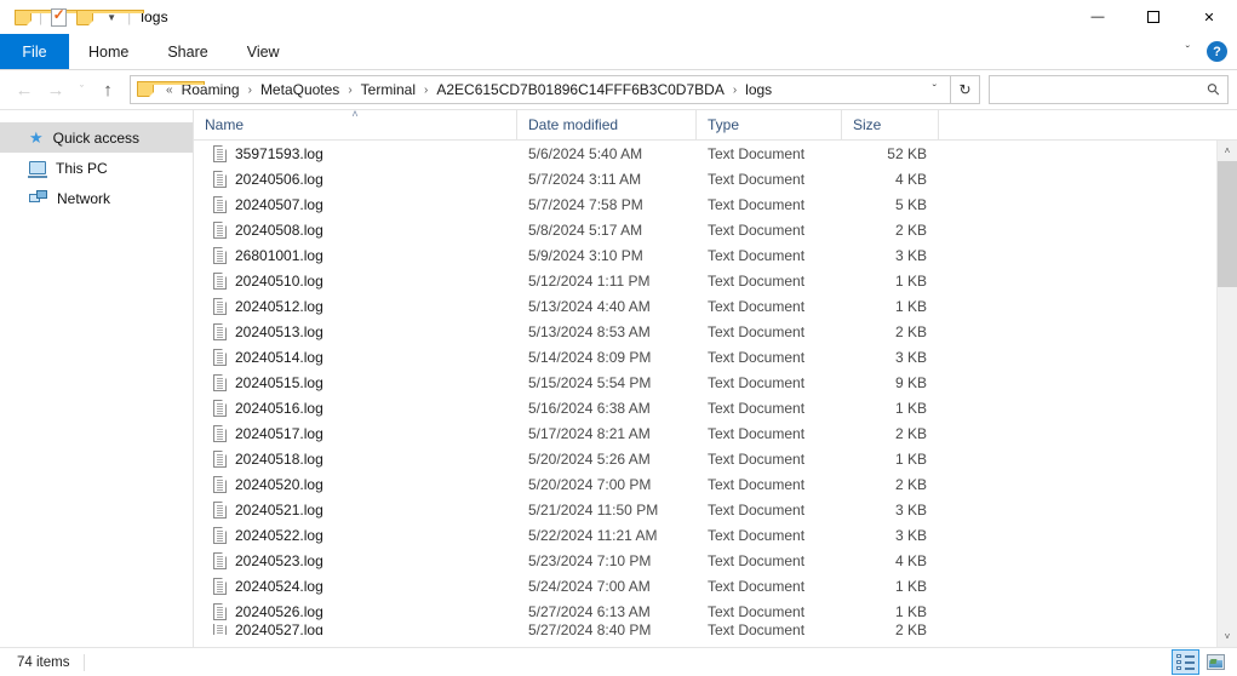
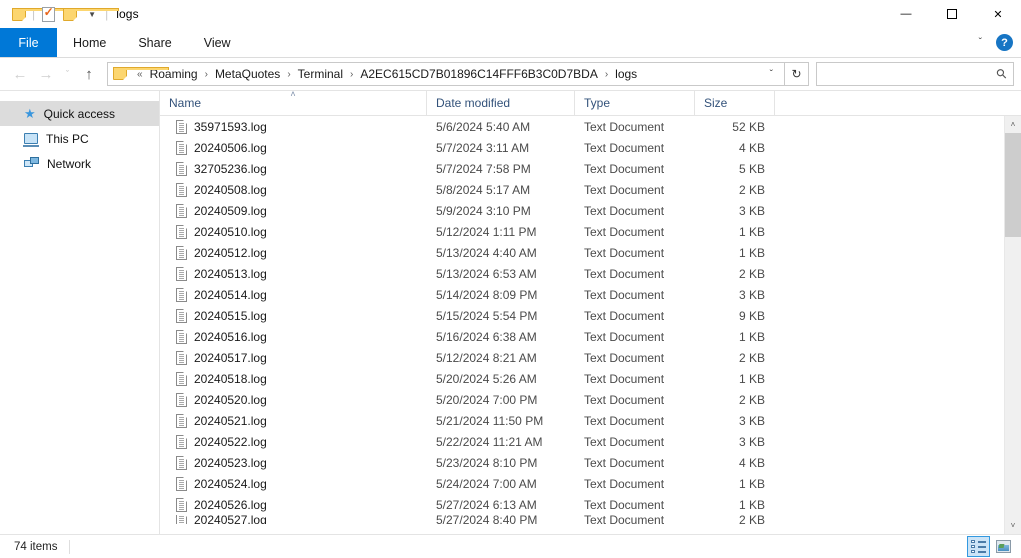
  |
  ▼
  |
  logs
  —
  ✕
  File
  Home
  Share
  View
  ˇ
  ?
  ←
  →
  ˇ
  ↑
  «
  Roaming
  ›
  MetaQuotes
  ›
  Terminal
  ›
  A2EC615CD7B01896C14FFF6B3C0D7BDA
  ›
  logs
  ˇ
  ↻
  ★
  Quick access
  This PC
  Network
  ˄
  Name
  Date modified
  Type
  Size
  35971593.log
  5/6/2024 5:40 AM
  Text Document
  52 KB
  20240506.log
  5/7/2024 3:11 AM
  Text Document
  4 KB
- 20240507.log
+ 32705236.log
  5/7/2024 7:58 PM
  Text Document
  5 KB
  20240508.log
  5/8/2024 5:17 AM
  Text Document
  2 KB
- 26801001.log
+ 20240509.log
  5/9/2024 3:10 PM
  Text Document
  3 KB
  20240510.log
  5/12/2024 1:11 PM
  Text Document
  1 KB
  20240512.log
  5/13/2024 4:40 AM
  Text Document
  1 KB
  20240513.log
- 5/13/2024 8:53 AM
+ 5/13/2024 6:53 AM
  Text Document
  2 KB
  20240514.log
  5/14/2024 8:09 PM
  Text Document
  3 KB
  20240515.log
  5/15/2024 5:54 PM
  Text Document
  9 KB
  20240516.log
  5/16/2024 6:38 AM
  Text Document
  1 KB
  20240517.log
- 5/17/2024 8:21 AM
+ 5/12/2024 8:21 AM
  Text Document
  2 KB
  20240518.log
  5/20/2024 5:26 AM
  Text Document
  1 KB
  20240520.log
  5/20/2024 7:00 PM
  Text Document
  2 KB
  20240521.log
  5/21/2024 11:50 PM
  Text Document
  3 KB
  20240522.log
  5/22/2024 11:21 AM
  Text Document
  3 KB
  20240523.log
- 5/23/2024 7:10 PM
+ 5/23/2024 8:10 PM
  Text Document
  4 KB
  20240524.log
  5/24/2024 7:00 AM
  Text Document
  1 KB
  20240526.log
  5/27/2024 6:13 AM
  Text Document
  1 KB
  20240527.log
  5/27/2024 8:40 PM
  Text Document
  2 KB
  ˄
  ˅
  74 items
